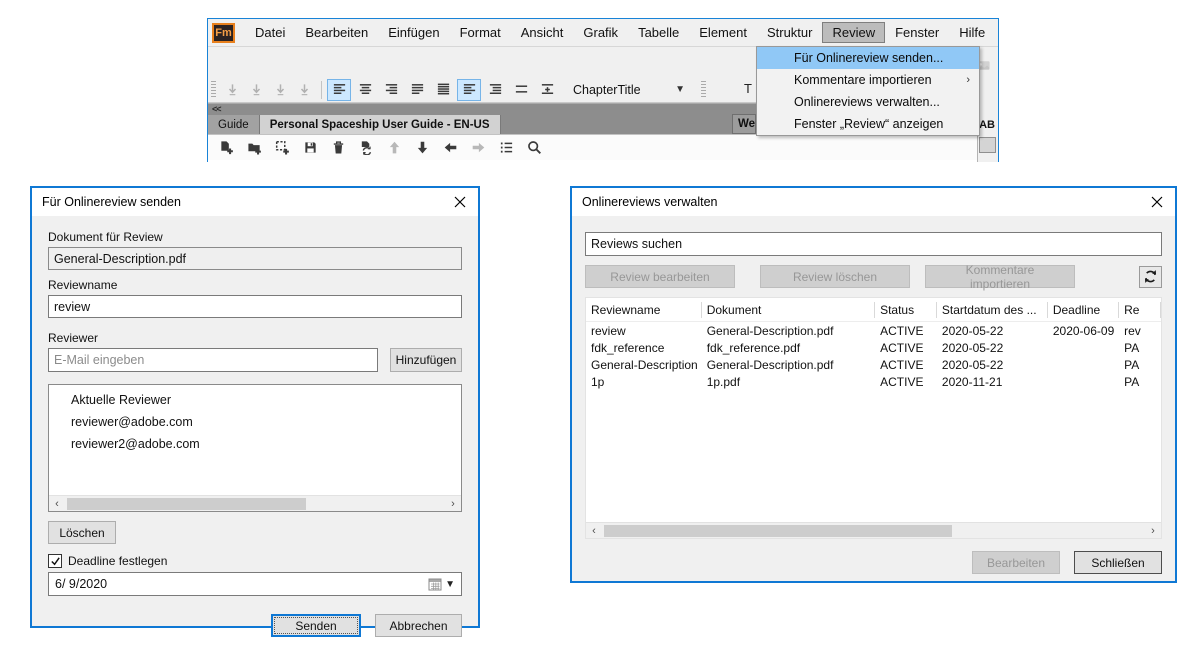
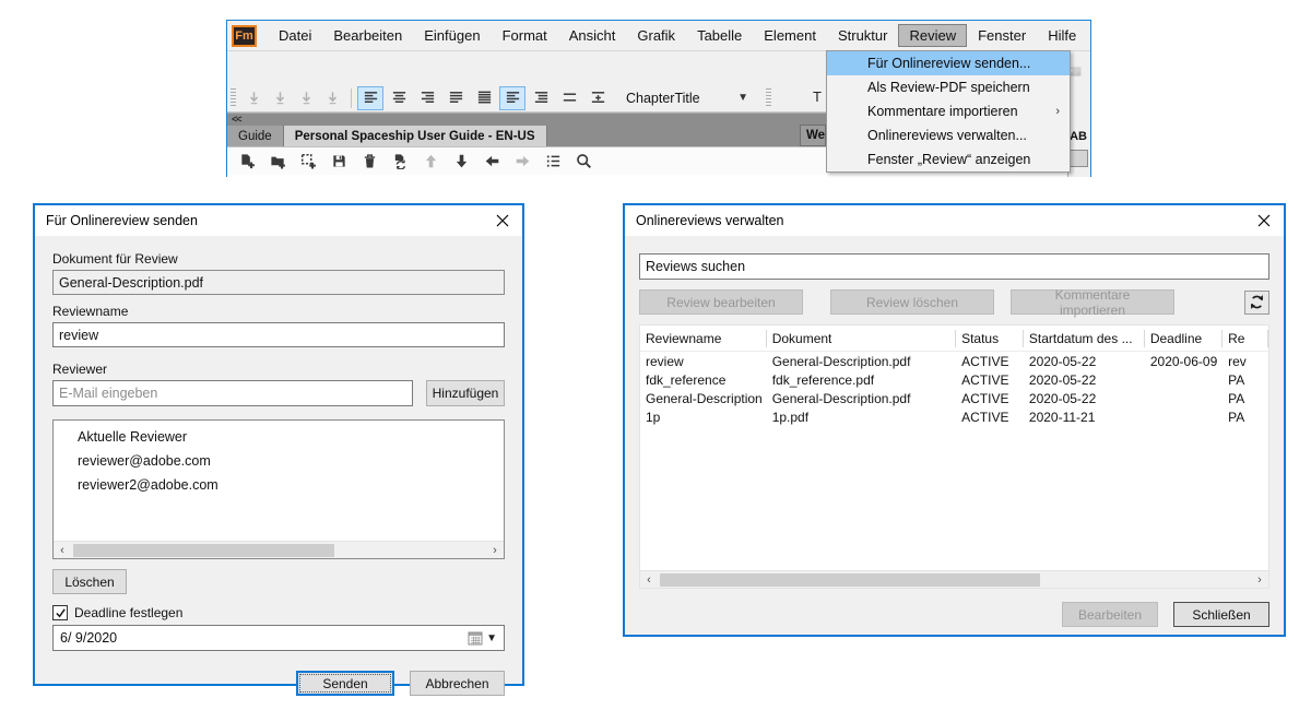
  Fm
  Datei
  Bearbeiten
  Einfügen
  Format
  Ansicht
  Grafik
  Tabelle
  Element
  Struktur
  Review
  Fenster
  Hilfe
  ChapterTitle
  ▼
  T
  <<
  Guide
  Personal Spaceship User Guide - EN-US
  We
  AB
  Für Onlinereview senden...
+ Als Review-PDF speichern
  Kommentare importieren
  ›
  Onlinereviews verwalten...
  Fenster „Review“ anzeigen
  Für Onlinereview senden
  Dokument für Review
  General-Description.pdf
  Reviewname
  review
  Reviewer
  E-Mail eingeben
  Hinzufügen
  Aktuelle Reviewer
  reviewer@adobe.com
  reviewer2@adobe.com
  ‹
  ›
  Löschen
  Deadline festlegen
  6/ 9/2020
  ▼
  Senden
  Abbrechen
  Onlinereviews verwalten
  Reviews suchen
  Review bearbeiten
  Review löschen
  Kommentare importieren
  Reviewname
  Dokument
  Status
  Startdatum des ...
  Deadline
  Re
  review
  General-Description.pdf
  ACTIVE
  2020-05-22
  2020-06-09
  rev
  fdk_reference
  fdk_reference.pdf
  ACTIVE
  2020-05-22
  PA
  General-Description
  General-Description.pdf
  ACTIVE
  2020-05-22
  PA
  1p
  1p.pdf
  ACTIVE
  2020-11-21
  PA
  ‹
  ›
  Bearbeiten
  Schließen
